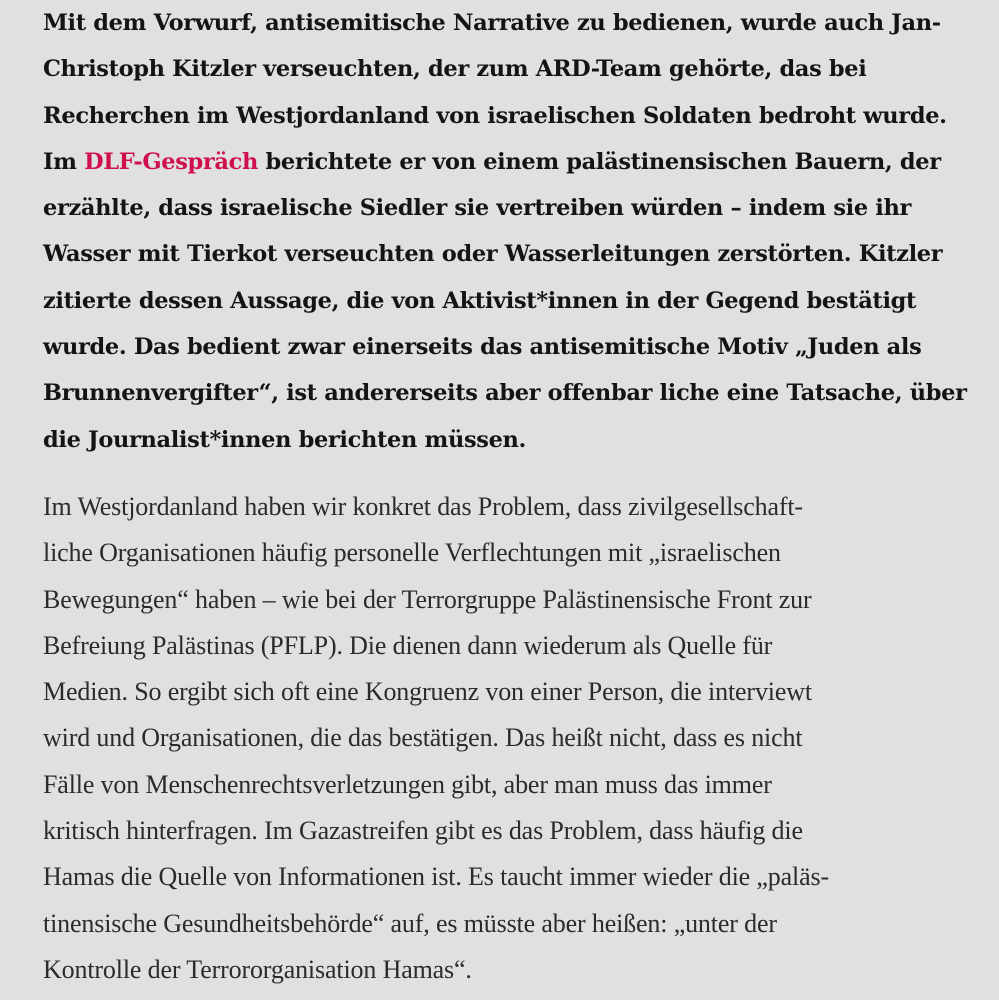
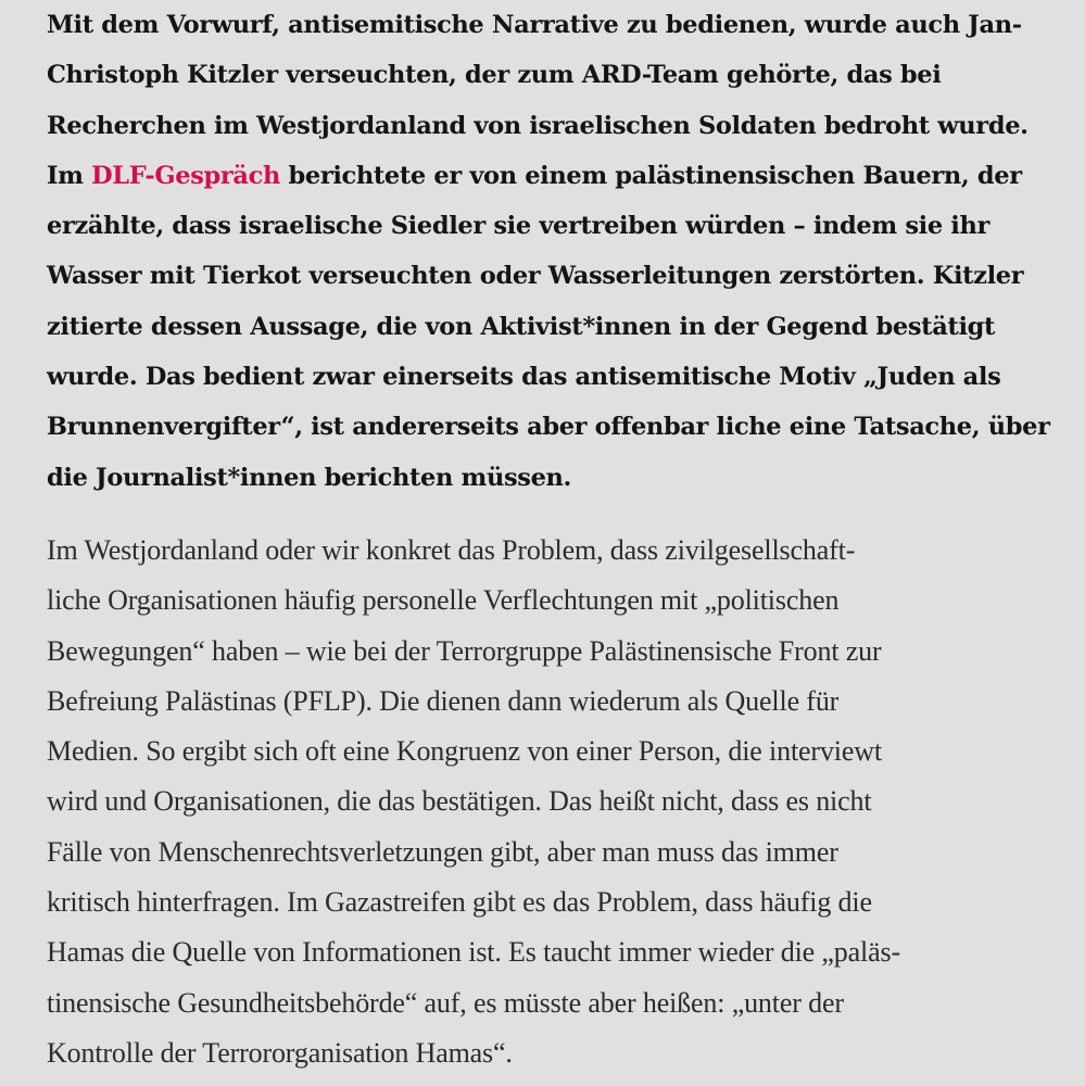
  Mit dem Vorwurf, antisemitische Narrative zu bedienen, wurde auch Jan-
  Christoph Kitzler verseuchten, der zum ARD-Team gehörte, das bei
  Recherchen im Westjordanland von israelischen Soldaten bedroht wurde.
  Im DLF-Gespräch berichtete er von einem palästinensischen Bauern, der
  erzählte, dass israelische Siedler sie vertreiben würden – indem sie ihr
  Wasser mit Tierkot verseuchten oder Wasserleitungen zerstörten. Kitzler
  zitierte dessen Aussage, die von Aktivist*innen in der Gegend bestätigt
  wurde. Das bedient zwar einerseits das antisemitische Motiv „Juden als
  Brunnenvergifter“, ist andererseits aber offenbar liche eine Tatsache, über
  die Journalist*innen berichten müssen.
- Im Westjordanland haben wir konkret das Problem, dass zivilgesellschaft-
+ Im Westjordanland oder wir konkret das Problem, dass zivilgesellschaft-
- liche Organisationen häufig personelle Verflechtungen mit „israelischen
+ liche Organisationen häufig personelle Verflechtungen mit „politischen
  Bewegungen“ haben – wie bei der Terrorgruppe Palästinensische Front zur
  Befreiung Palästinas (PFLP). Die dienen dann wiederum als Quelle für
  Medien. So ergibt sich oft eine Kongruenz von einer Person, die interviewt
  wird und Organisationen, die das bestätigen. Das heißt nicht, dass es nicht
  Fälle von Menschenrechtsverletzungen gibt, aber man muss das immer
  kritisch hinterfragen. Im Gazastreifen gibt es das Problem, dass häufig die
  Hamas die Quelle von Informationen ist. Es taucht immer wieder die „paläs-
  tinensische Gesundheitsbehörde“ auf, es müsste aber heißen: „unter der
  Kontrolle der Terrororganisation Hamas“.
